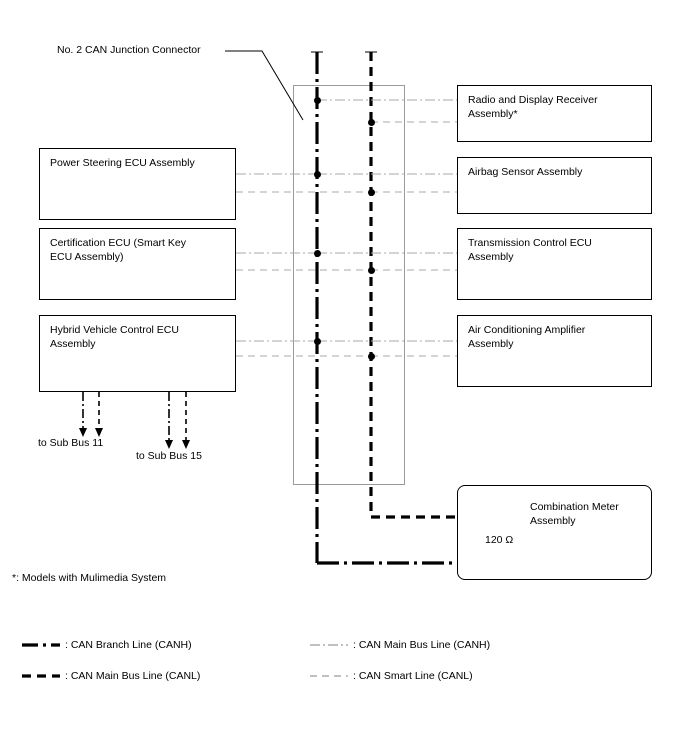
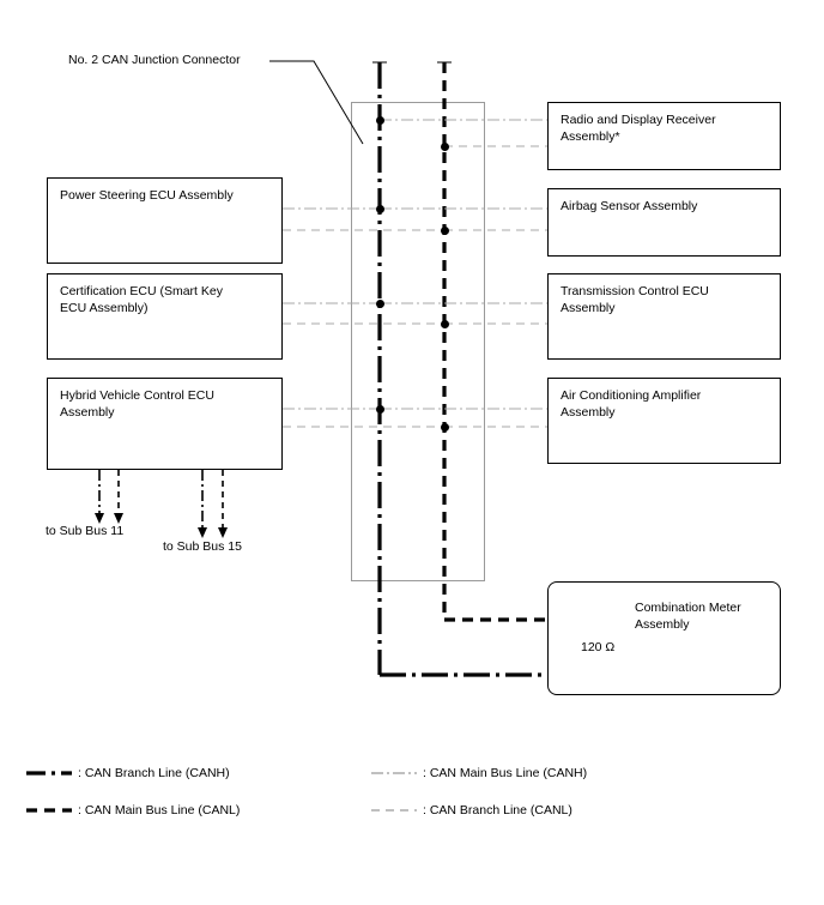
  No. 2 CAN Junction Connector
  Power Steering ECU Assembly
  Certification ECU (Smart Key
  ECU Assembly)
  Hybrid Vehicle Control ECU
  Assembly
  Radio and Display Receiver
  Assembly*
  Airbag Sensor Assembly
  Transmission Control ECU
  Assembly
  Air Conditioning Amplifier
  Assembly
  Combination Meter
  Assembly
  120 Ω
  to Sub Bus 11
  to Sub Bus 15
- *: Models with Mulimedia System
  : CAN Branch Line (CANH)
  : CAN Main Bus Line (CANL)
  : CAN Main Bus Line (CANH)
- : CAN Smart Line (CANL)
+ : CAN Branch Line (CANL)
